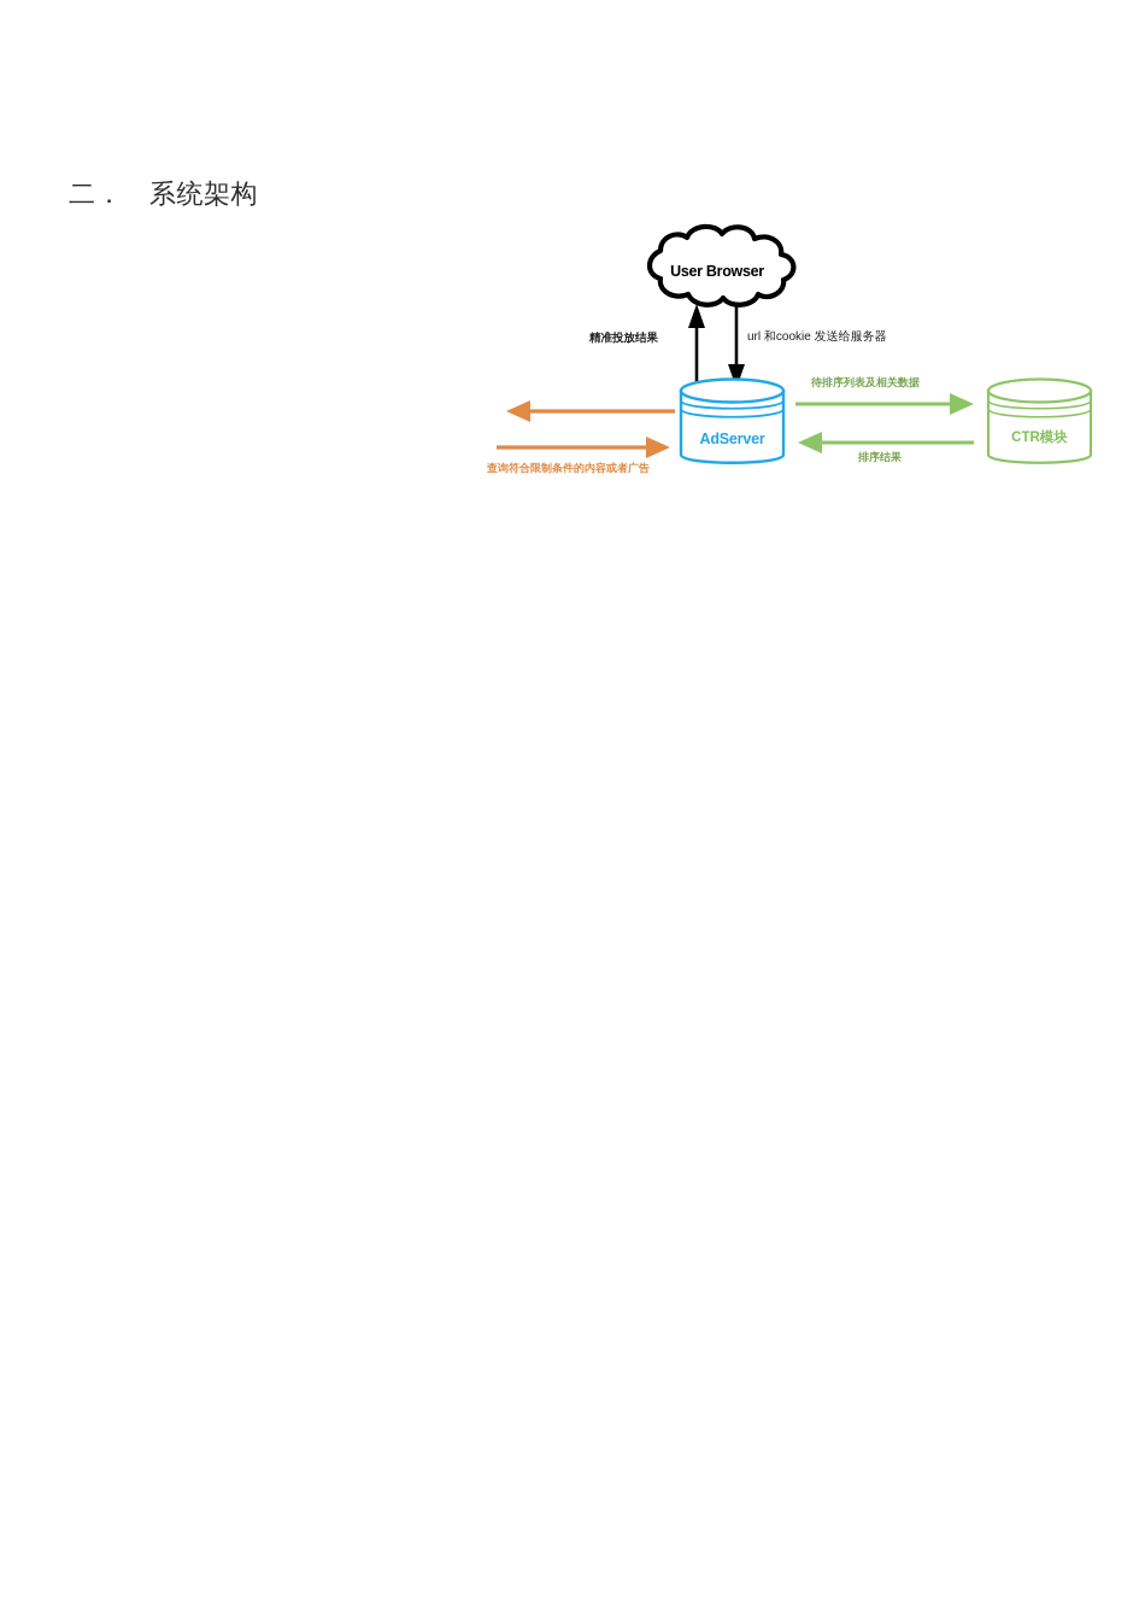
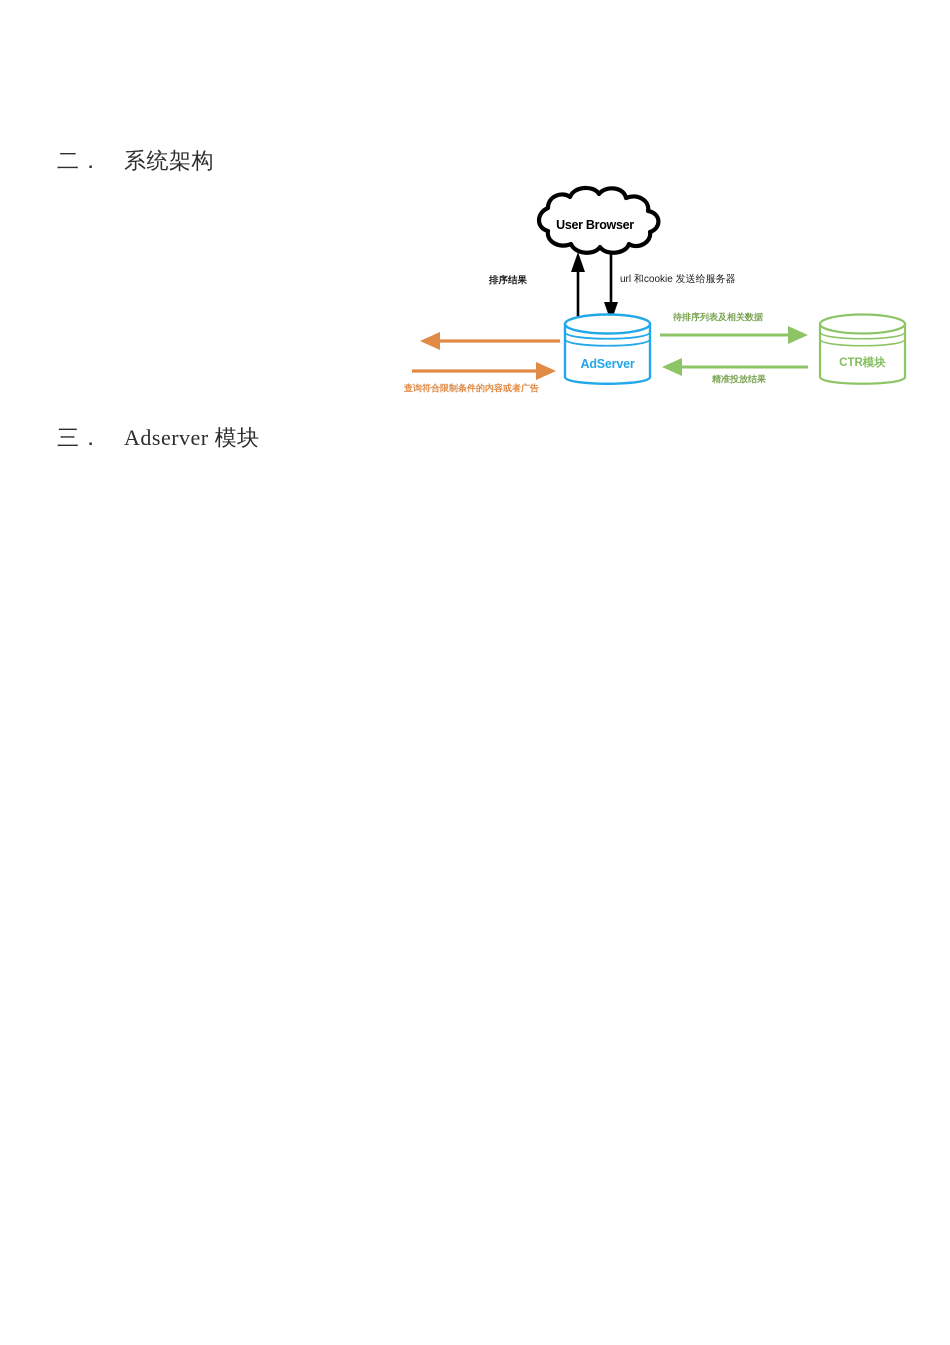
  二． 系统架构
  User Browser
  AdServer
  CTR模块
- 精准投放结果
+ 排序结果
  url 和cookie 发送给服务器
  查询符合限制条件的内容或者广告
  待排序列表及相关数据
- 排序结果
+ 精准投放结果
+ 三． Adserver 模块
